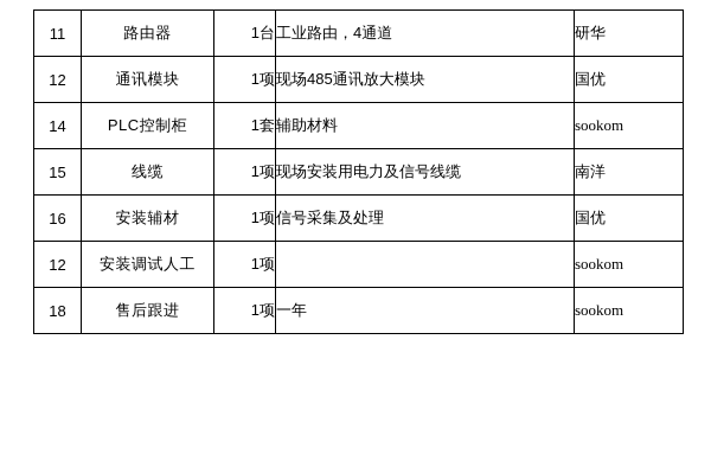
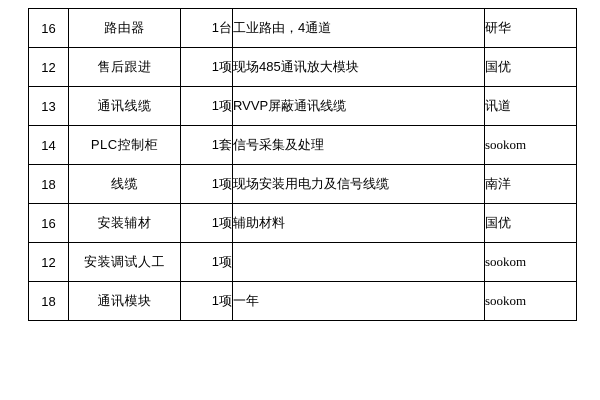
- 11	路由器	1台	工业路由，4通道	研华
+ 16	路由器	1台	工业路由，4通道	研华
- 12	通讯模块	1项	现场485通讯放大模块	国优
+ 12	售后跟进	1项	现场485通讯放大模块	国优
+ 13	通讯线缆	1项	RVVP屏蔽通讯线缆	讯道
- 14	PLC控制柜	1套	辅助材料	sookom
+ 14	PLC控制柜	1套	信号采集及处理	sookom
- 15	线缆	1项	现场安装用电力及信号线缆	南洋
+ 18	线缆	1项	现场安装用电力及信号线缆	南洋
- 16	安装辅材	1项	信号采集及处理	国优
+ 16	安装辅材	1项	辅助材料	国优
  12	安装调试人工	1项		sookom
- 18	售后跟进	1项	一年	sookom
+ 18	通讯模块	1项	一年	sookom
